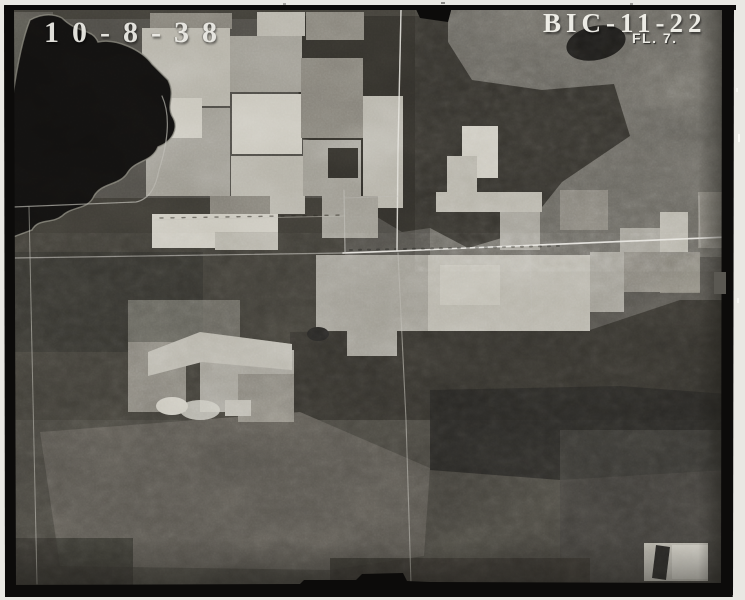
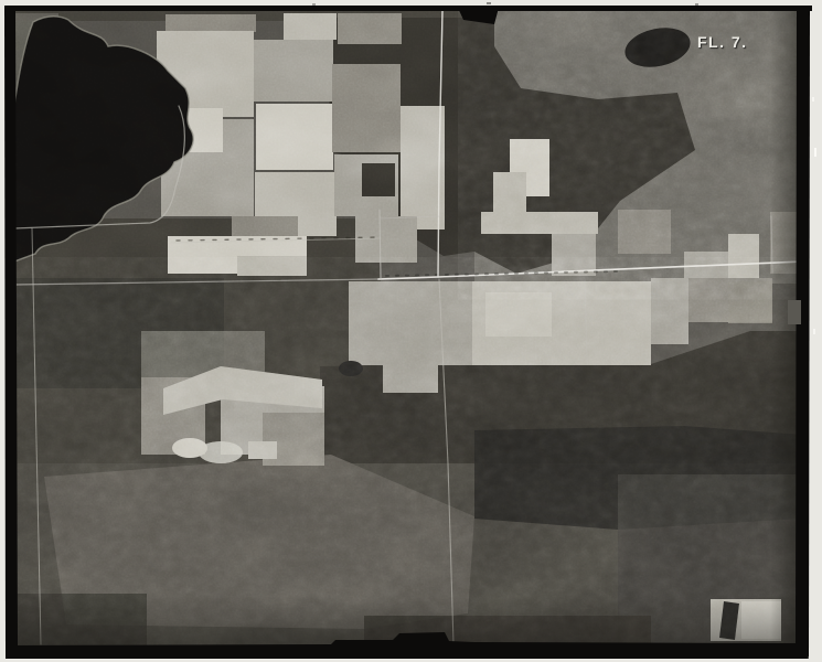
- 10-8-38
- BIC-11-22
  FL. 7.
